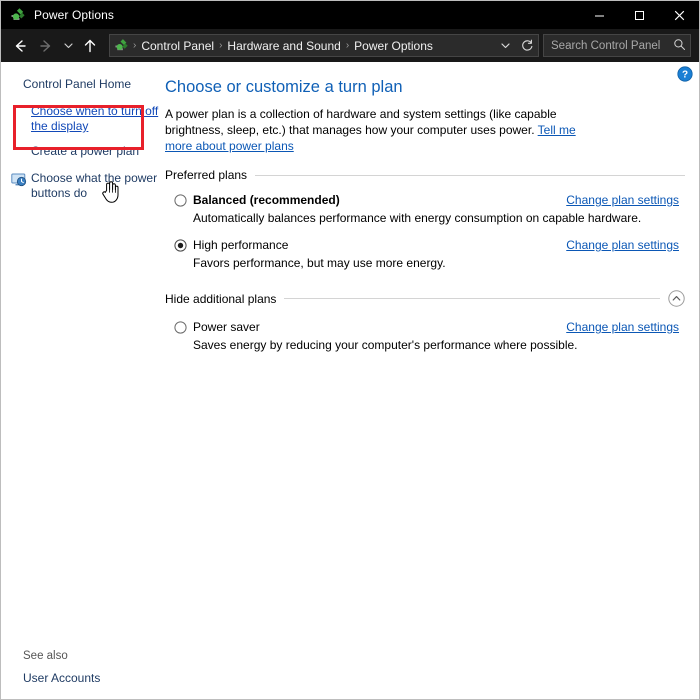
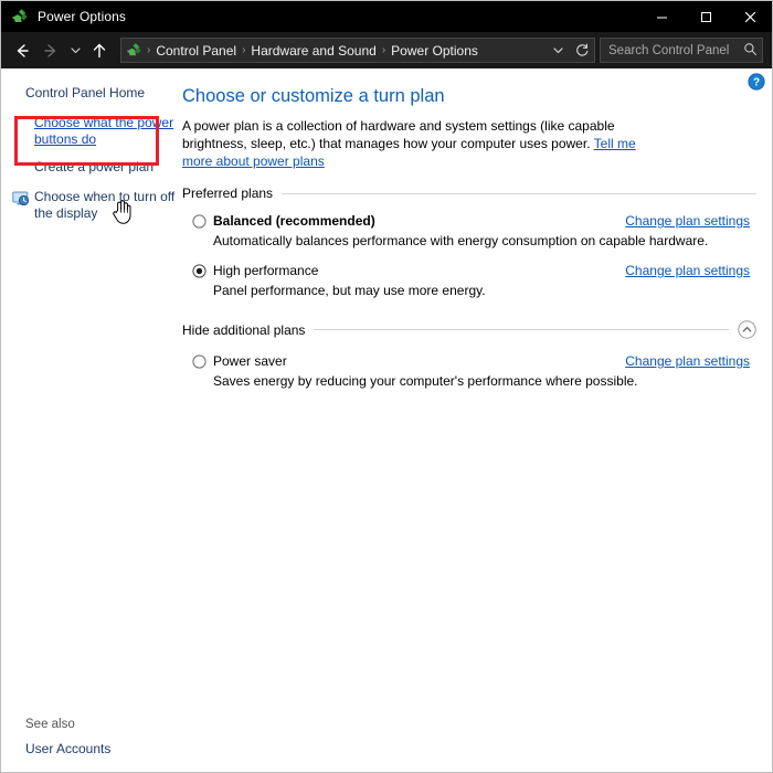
  Power Options
  ›
  Control Panel
  ›
  Hardware and Sound
  ›
  Power Options
  Search Control Panel
  Control Panel Home
- Choose when to turn off the display
+ Choose what the power buttons do
  Create a power plan
- Choose what the power buttons do
+ Choose when to turn off the display
  See also
  User Accounts
  ?
  Choose or customize a turn plan
  A power plan is a collection of hardware and system settings (like capable brightness, sleep, etc.) that manages how your computer uses power. Tell me more about power plans
  Preferred plans
  Balanced (recommended)
  Change plan settings
  Automatically balances performance with energy consumption on capable hardware.
  High performance
  Change plan settings
- Favors performance, but may use more energy.
+ Panel performance, but may use more energy.
  Hide additional plans
  Power saver
  Change plan settings
  Saves energy by reducing your computer's performance where possible.
